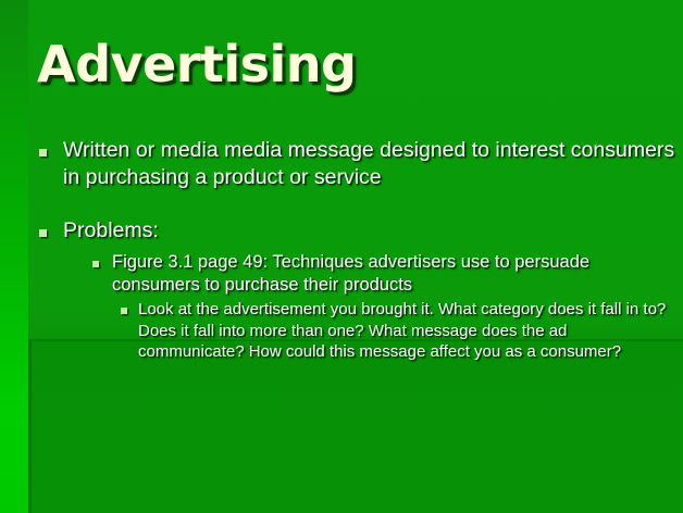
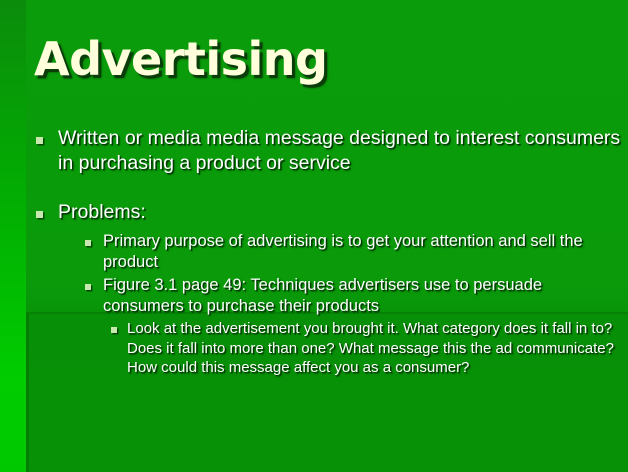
  Advertising
  Written or media media message designed to interest consumers in purchasing a product or service
  Problems:
+ Primary purpose of advertising is to get your attention and sell the product
  Figure 3.1 page 49: Techniques advertisers use to persuade consumers to purchase their products
- Look at the advertisement you brought it. What category does it fall in to? Does it fall into more than one? What message does the ad communicate? How could this message affect you as a consumer?
+ Look at the advertisement you brought it. What category does it fall in to? Does it fall into more than one? What message this the ad communicate? How could this message affect you as a consumer?
